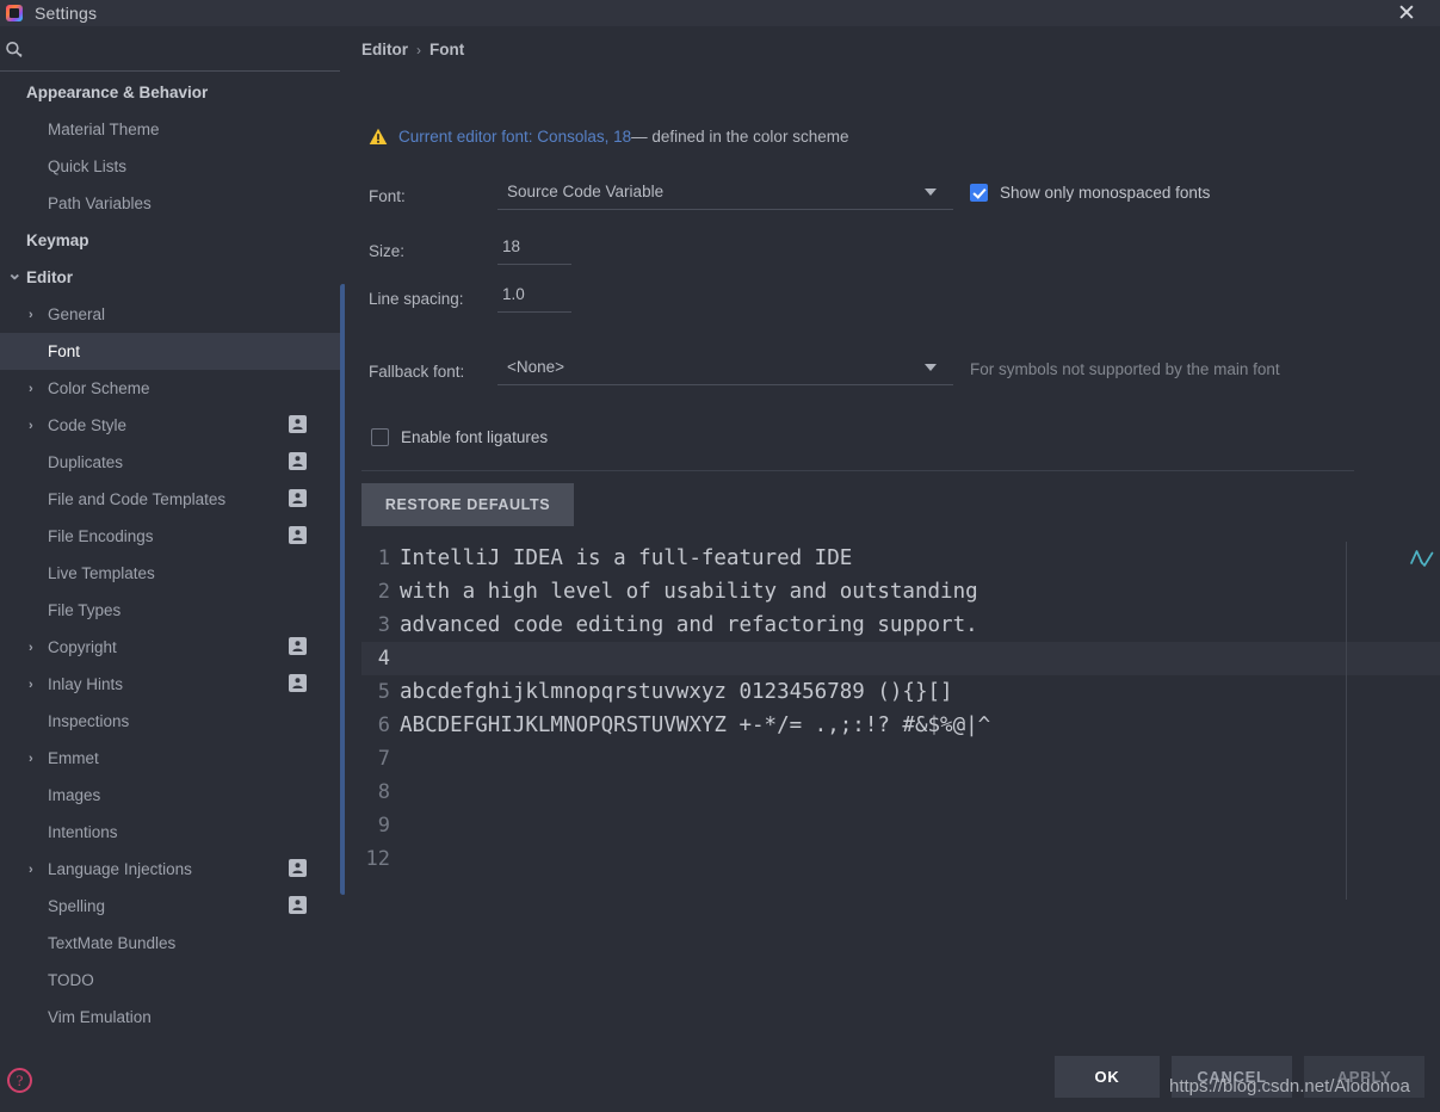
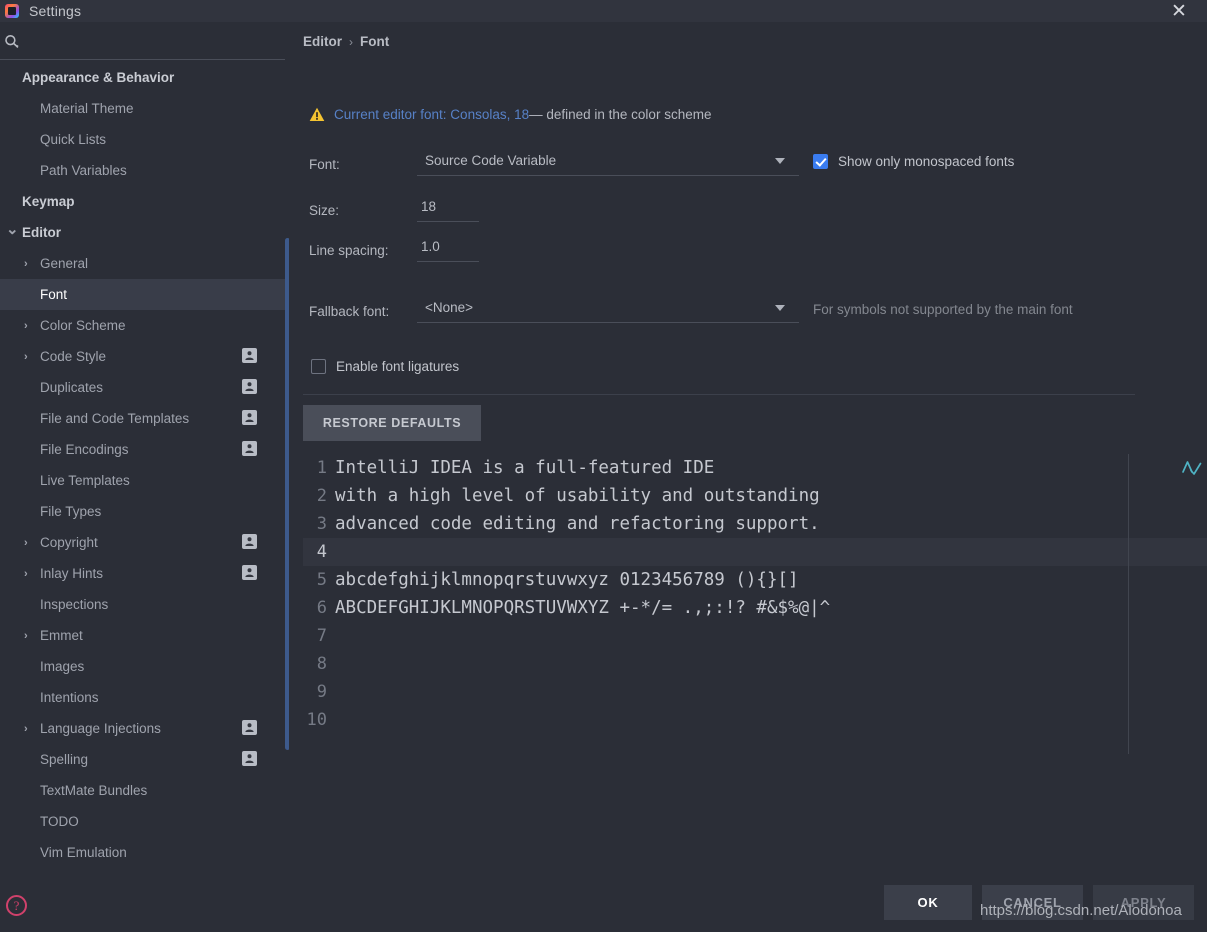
  Settings
  ✕
  Appearance & Behavior
  Material Theme
  Quick Lists
  Path Variables
  Keymap
  ⌄
  Editor
  ›
  General
  Font
  ›
  Color Scheme
  ›
  Code Style
  Duplicates
  File and Code Templates
  File Encodings
  Live Templates
  File Types
  ›
  Copyright
  ›
  Inlay Hints
  Inspections
  ›
  Emmet
  Images
  Intentions
  ›
  Language Injections
  Spelling
  TextMate Bundles
  TODO
  Vim Emulation
  ?
  Editor
  ›
  Font
  Current editor font: Consolas, 18
  — defined in the color scheme
  Font:
  Source Code Variable
  Show only monospaced fonts
  Size:
  18
  Line spacing:
  1.0
  Fallback font:
  <None>
  For symbols not supported by the main font
  Enable font ligatures
  RESTORE DEFAULTS
  1
  IntelliJ IDEA is a full-featured IDE
  2
  with a high level of usability and outstanding
  3
  advanced code editing and refactoring support.
  4
  5
  abcdefghijklmnopqrstuvwxyz 0123456789 (){}[]
  6
  ABCDEFGHIJKLMNOPQRSTUVWXYZ +-*/= .,;:!? #&$%@|^
  7
  8
  9
- 12
+ 10
  OK
  CANCEL
  APPLY
  https://blog.csdn.net/Alodonoa
